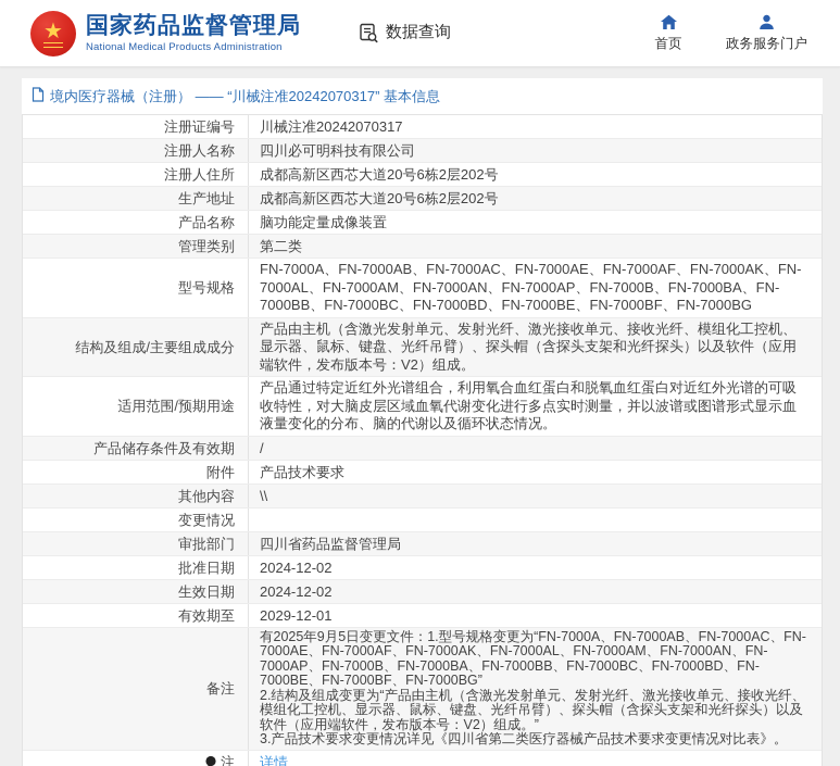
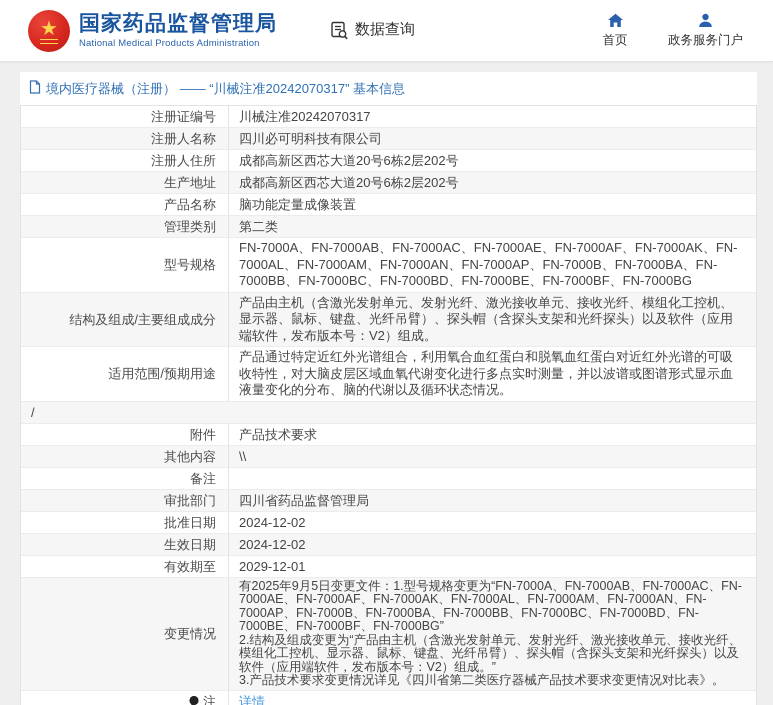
  ★
  国家药品监督管理局
  National Medical Products Administration
  数据查询
  首页
  政务服务门户
  境内医疗器械（注册） —— “川械注准20242070317” 基本信息
  注册证编号
  川械注准20242070317
  注册人名称
  四川必可明科技有限公司
  注册人住所
  成都高新区西芯大道20号6栋2层202号
  生产地址
  成都高新区西芯大道20号6栋2层202号
  产品名称
  脑功能定量成像装置
  管理类别
  第二类
  型号规格
  FN-7000A、FN-7000AB、FN-7000AC、FN-7000AE、FN-7000AF、FN-7000AK、FN-7000AL、FN-7000AM、FN-7000AN、FN-7000AP、FN-7000B、FN-7000BA、FN-7000BB、FN-7000BC、FN-7000BD、FN-7000BE、FN-7000BF、FN-7000BG
  结构及组成/主要组成成分
  产品由主机（含激光发射单元、发射光纤、激光接收单元、接收光纤、模组化工控机、显示器、鼠标、键盘、光纤吊臂）、探头帽（含探头支架和光纤探头）以及软件（应用端软件，发布版本号：V2）组成。
  适用范围/预期用途
  产品通过特定近红外光谱组合，利用氧合血红蛋白和脱氧血红蛋白对近红外光谱的可吸收特性，对大脑皮层区域血氧代谢变化进行多点实时测量，并以波谱或图谱形式显示血液量变化的分布、脑的代谢以及循环状态情况。
- 产品储存条件及有效期
  /
  附件
  产品技术要求
  其他内容
  \\
- 变更情况
+ 备注
  审批部门
  四川省药品监督管理局
  批准日期
  2024-12-02
  生效日期
  2024-12-02
  有效期至
  2029-12-01
- 备注
+ 变更情况
  有2025年9月5日变更文件：1.型号规格变更为“FN-7000A、FN-7000AB、FN-7000AC、FN-7000AE、FN-7000AF、FN-7000AK、FN-7000AL、FN-7000AM、FN-7000AN、FN-7000AP、FN-7000B、FN-7000BA、FN-7000BB、FN-7000BC、FN-7000BD、FN-7000BE、FN-7000BF、FN-7000BG”
  2.结构及组成变更为“产品由主机（含激光发射单元、发射光纤、激光接收单元、接收光纤、模组化工控机、显示器、鼠标、键盘、光纤吊臂）、探头帽（含探头支架和光纤探头）以及软件（应用端软件，发布版本号：V2）组成。”
  3.产品技术要求变更情况详见《四川省第二类医疗器械产品技术要求变更情况对比表》。
  注
  详情
